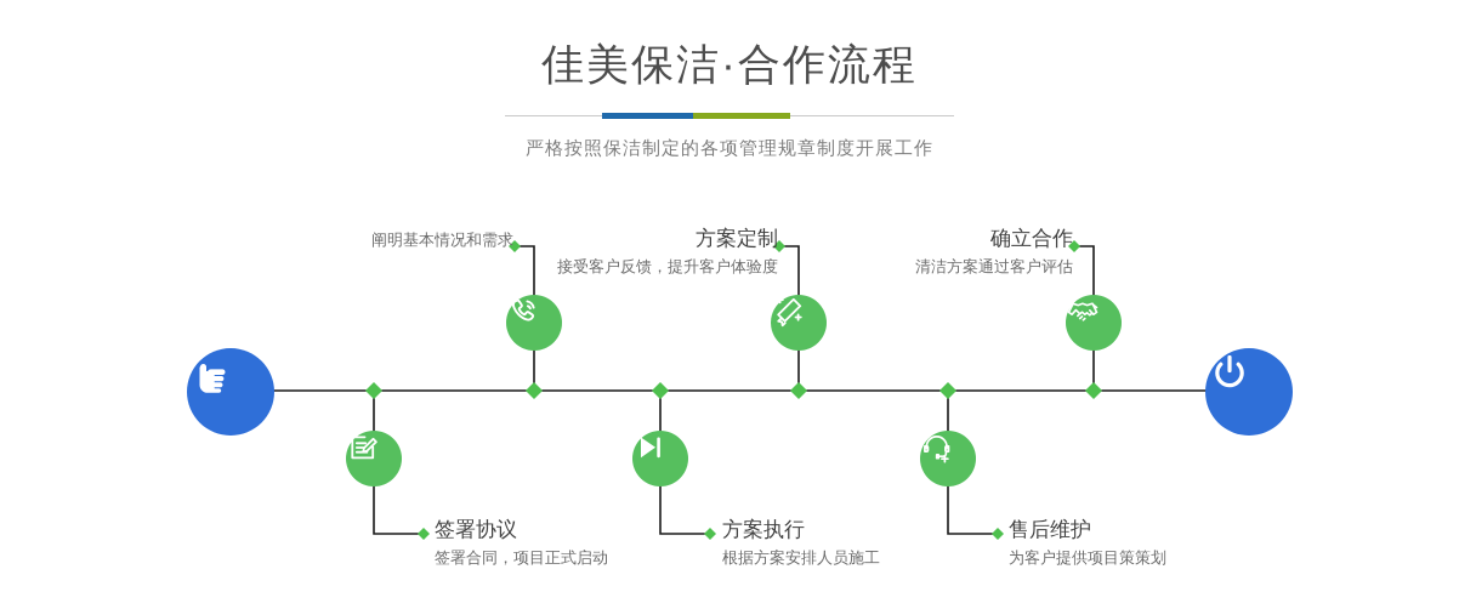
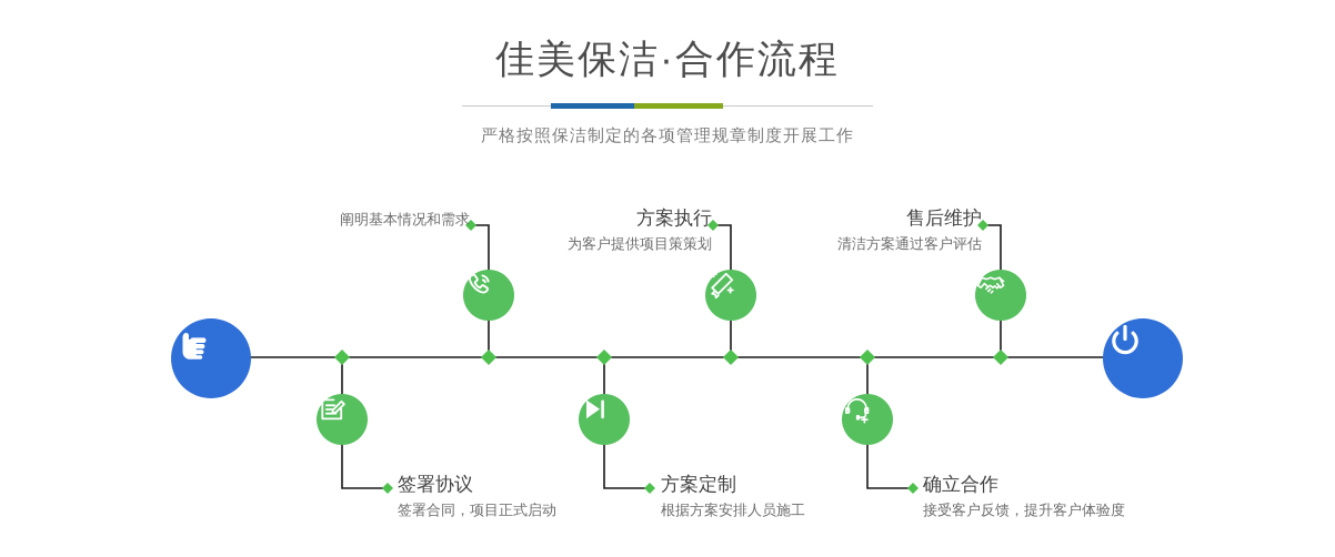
  佳美保洁·合作流程
  严格按照保洁制定的各项管理规章制度开展工作
  阐明基本情况和需求
- 方案定制
+ 方案执行
- 接受客户反馈，提升客户体验度
+ 为客户提供项目策策划
- 确立合作
+ 售后维护
  清洁方案通过客户评估
  签署协议
  签署合同，项目正式启动
- 方案执行
+ 方案定制
  根据方案安排人员施工
- 售后维护
+ 确立合作
- 为客户提供项目策策划
+ 接受客户反馈，提升客户体验度
